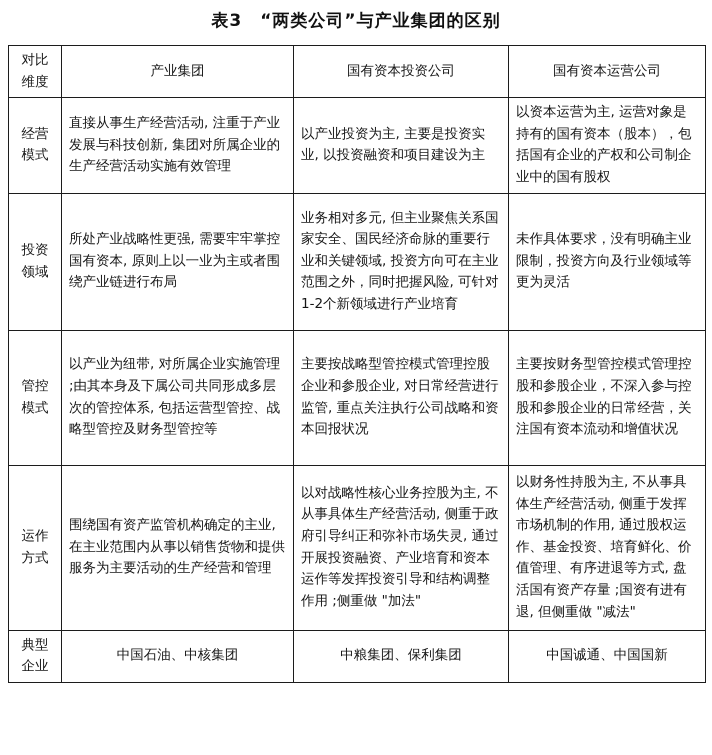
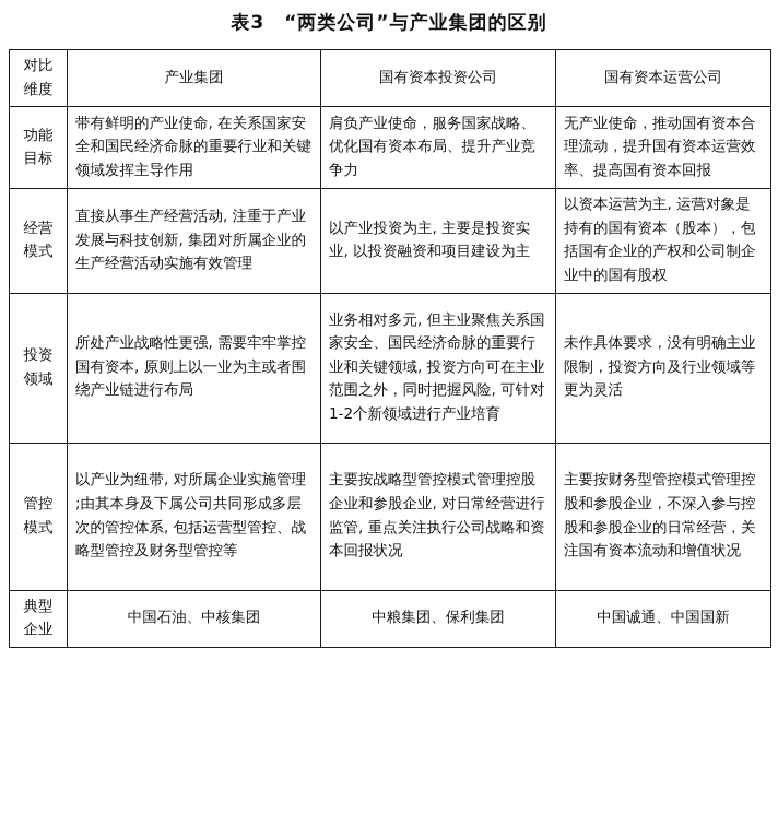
  表3 “两类公司”与产业集团的区别
  对比 维度	产业集团	国有资本投资公司	国有资本运营公司
+ 功能 目标	带有鲜明的产业使命, 在关系国家安全和国民经济命脉的重要行业和关键领域发挥主导作用	肩负产业使命，服务国家战略、优化国有资本布局、提升产业竞争力	无产业使命，推动国有资本合理流动，提升国有资本运营效率、提高国有资本回报
  经营 模式	直接从事生产经营活动, 注重于产业发展与科技创新, 集团对所属企业的生产经营活动实施有效管理	以产业投资为主, 主要是投资实业, 以投资融资和项目建设为主	以资本运营为主, 运营对象是持有的国有资本（股本），包括国有企业的产权和公司制企业中的国有股权
  投资 领域	所处产业战略性更强, 需要牢牢掌控国有资本, 原则上以一业为主或者围绕产业链进行布局	业务相对多元, 但主业聚焦关系国家安全、国民经济命脉的重要行业和关键领域, 投资方向可在主业范围之外，同时把握风险, 可针对1-2个新领域进行产业培育	未作具体要求，没有明确主业限制，投资方向及行业领域等更为灵活
  管控 模式	以产业为纽带, 对所属企业实施管理 ;由其本身及下属公司共同形成多层次的管控体系, 包括运营型管控、战略型管控及财务型管控等	主要按战略型管控模式管理控股企业和参股企业, 对日常经营进行监管, 重点关注执行公司战略和资本回报状况	主要按财务型管控模式管理控股和参股企业，不深入参与控股和参股企业的日常经营，关注国有资本流动和增值状况
- 运作 方式	围绕国有资产监管机构确定的主业, 在主业范围内从事以销售货物和提供服务为主要活动的生产经营和管理	以对战略性核心业务控股为主, 不从事具体生产经营活动, 侧重于政府引导纠正和弥补市场失灵, 通过开展投资融资、产业培育和资本运作等发挥投资引导和结构调整作用 ;侧重做 "加法"	以财务性持股为主, 不从事具体生产经营活动, 侧重于发挥市场机制的作用, 通过股权运作、基金投资、培育鲜化、价值管理、有序进退等方式, 盘活国有资产存量 ;国资有进有退, 但侧重做 "减法"
  典型 企业	中国石油、中核集团	中粮集团、保利集团	中国诚通、中国国新
